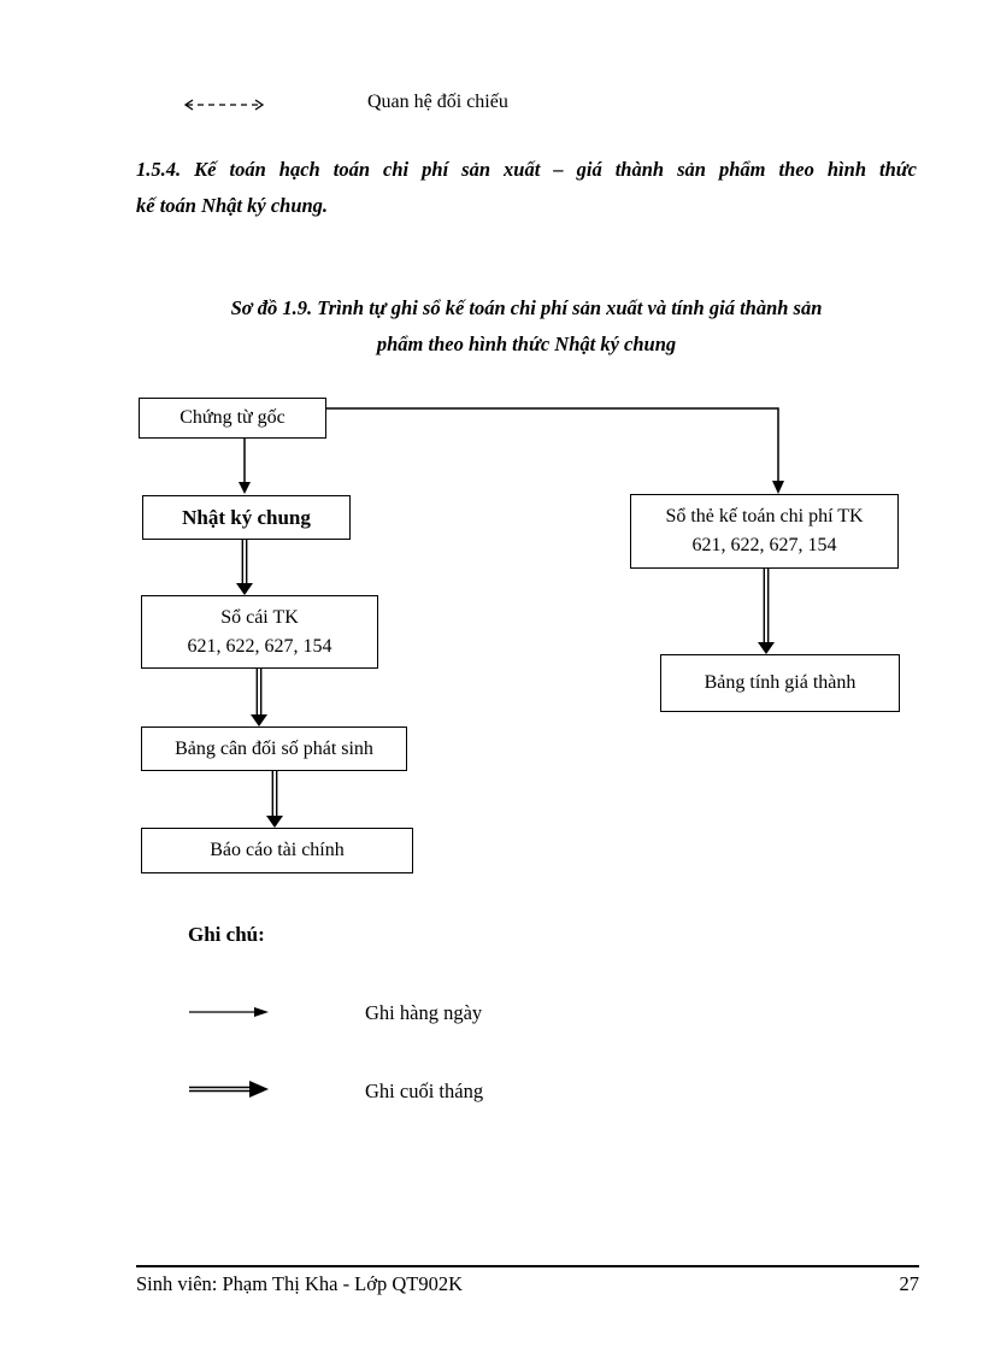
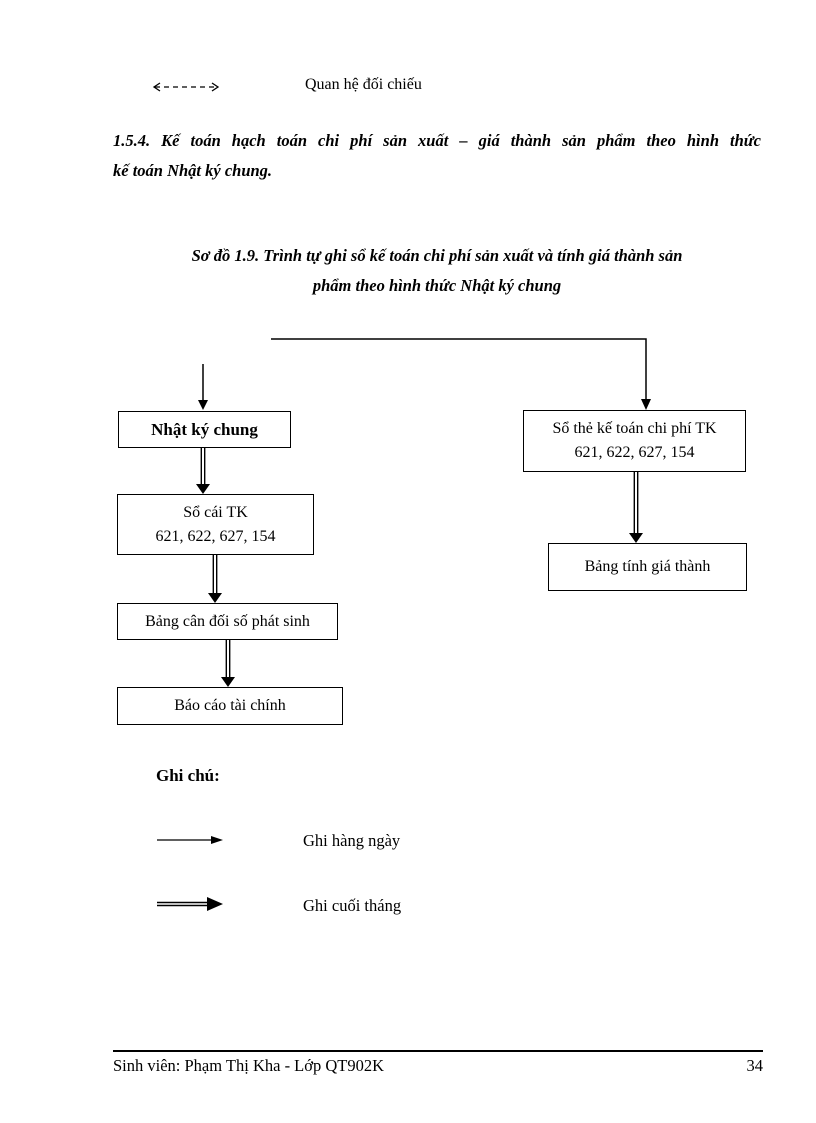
  Quan hệ đối chiếu
  1.5.4. Kế toán hạch toán chi phí sản xuất – giá thành sản phẩm theo hình thức
  kế toán Nhật ký chung.
  Sơ đồ 1.9. Trình tự ghi sổ kế toán chi phí sản xuất và tính giá thành sản
  phẩm theo hình thức Nhật ký chung
- Chứng từ gốc
  Nhật ký chung
  Sổ cái TK
  621, 622, 627, 154
  Bảng cân đối số phát sinh
  Báo cáo tài chính
  Sổ thẻ kế toán chi phí TK
  621, 622, 627, 154
  Bảng tính giá thành
  Ghi chú:
  Ghi hàng ngày
  Ghi cuối tháng
  Sinh viên: Phạm Thị Kha - Lớp QT902K
- 27
+ 34
